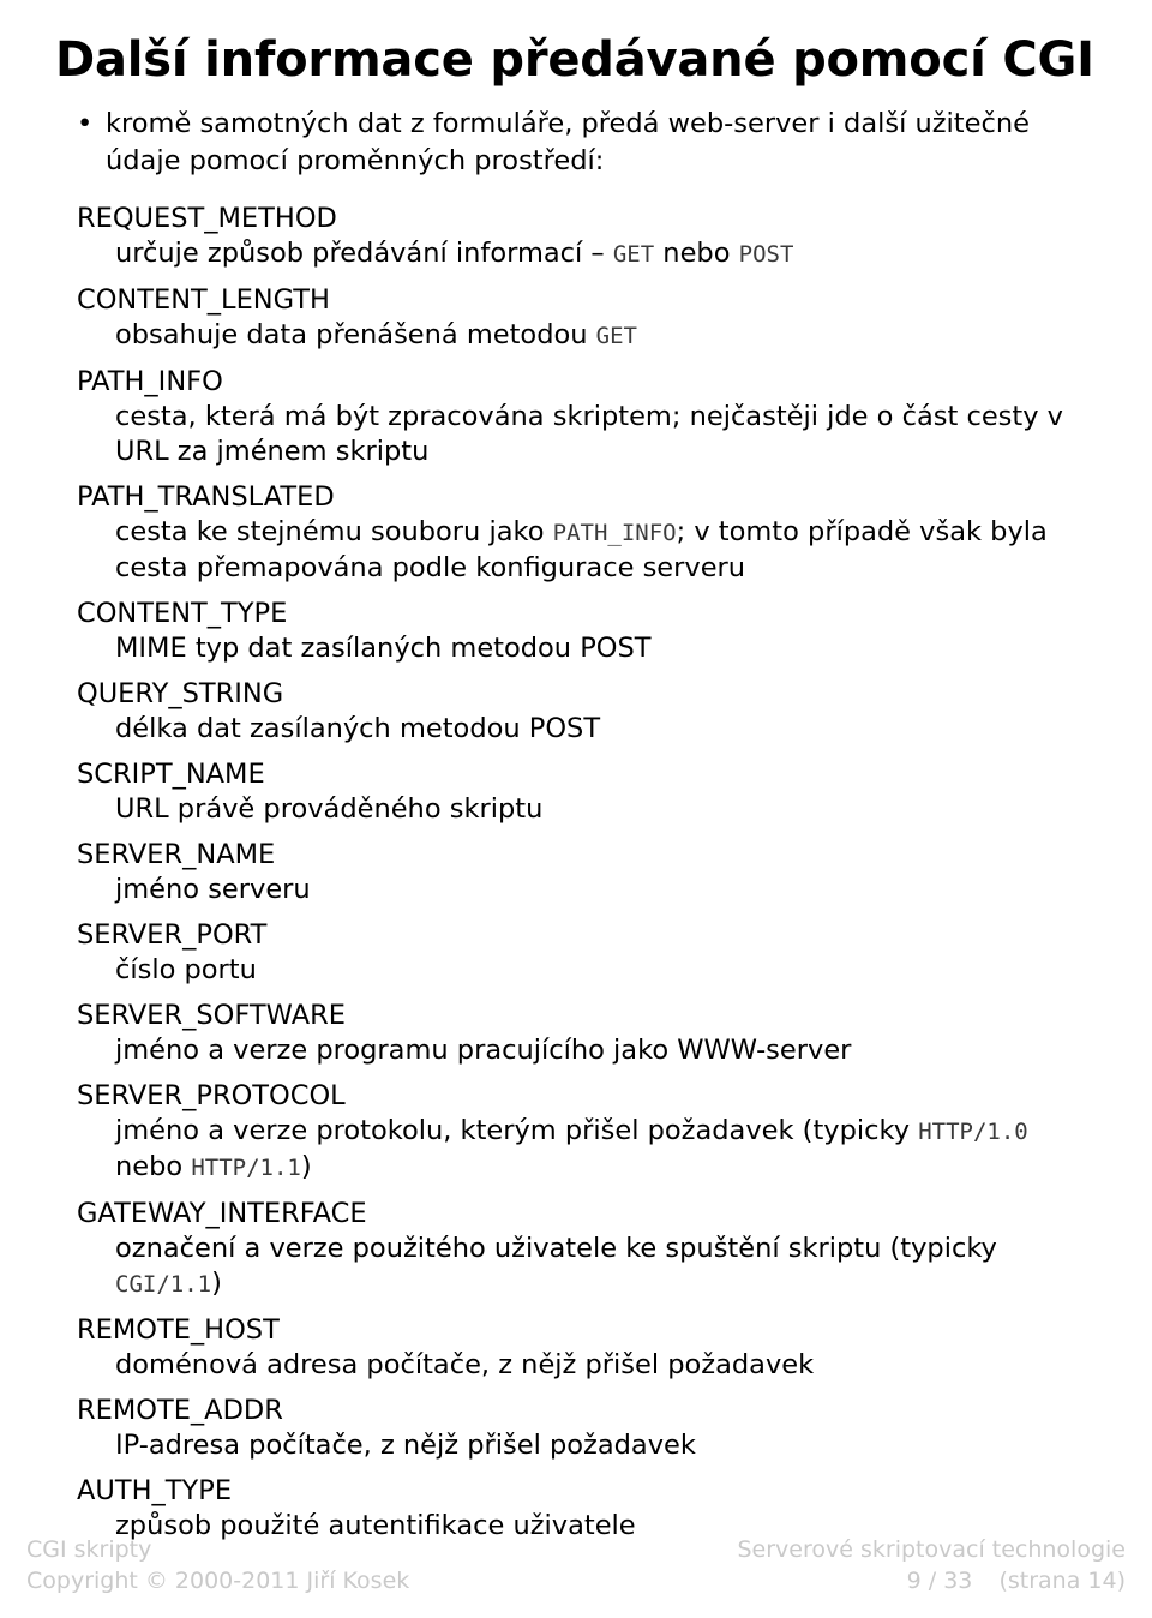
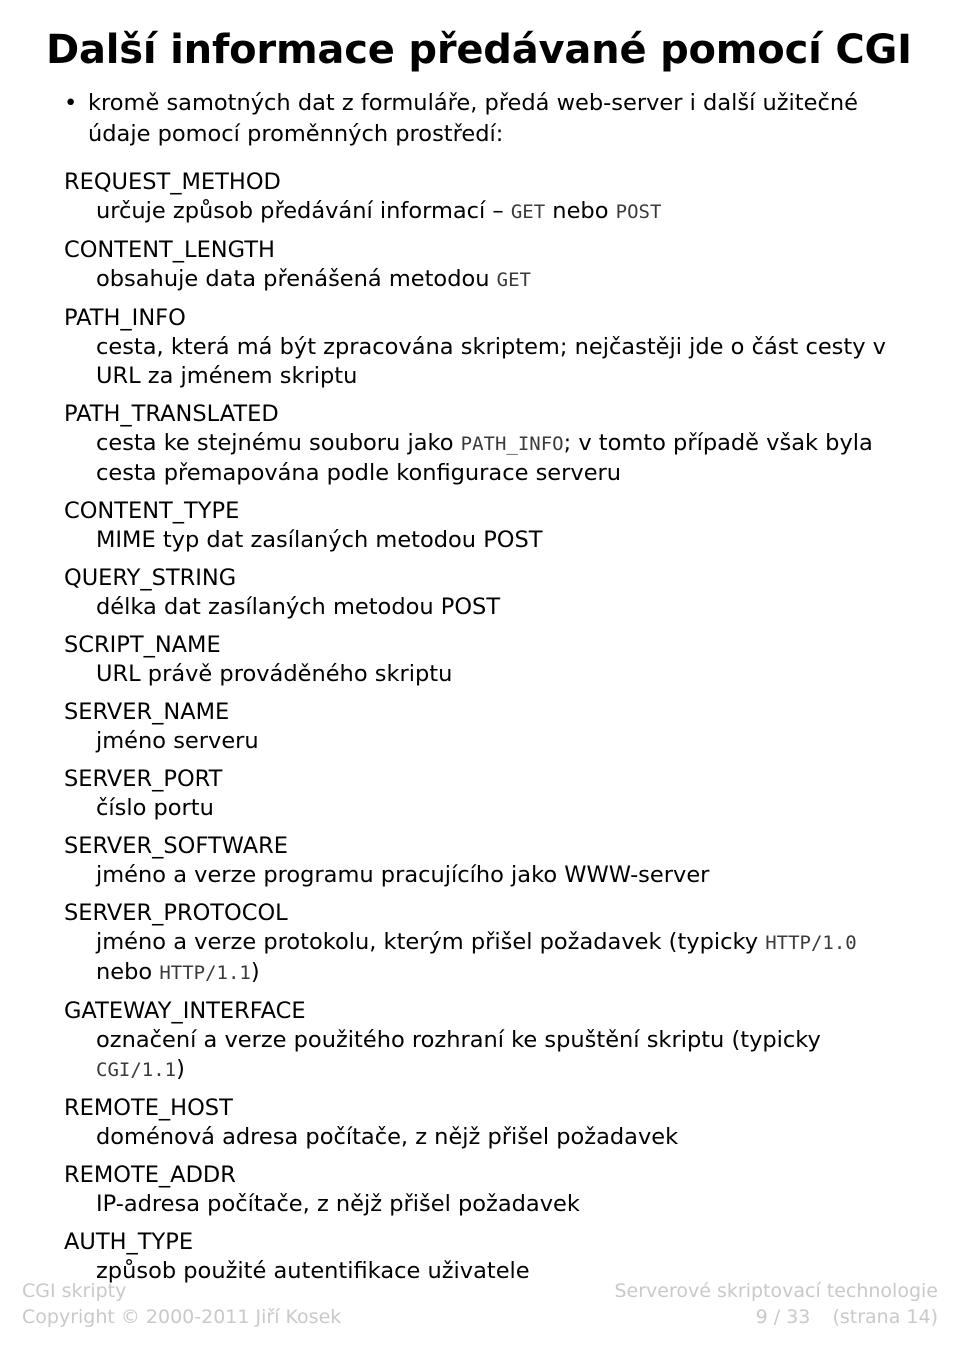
  Další informace předávané pomocí CGI
  •
  kromě samotných dat z formuláře, předá web-server i další užitečné údaje pomocí proměnných prostředí:
  REQUEST_METHOD
  určuje způsob předávání informací – GET nebo POST
  CONTENT_LENGTH
  obsahuje data přenášená metodou GET
  PATH_INFO
  cesta, která má být zpracována skriptem; nejčastěji jde o část cesty v URL za jménem skriptu
  PATH_TRANSLATED
  cesta ke stejnému souboru jako PATH_INFO; v tomto případě však byla cesta přemapována podle konfigurace serveru
  CONTENT_TYPE
  MIME typ dat zasílaných metodou POST
  QUERY_STRING
  délka dat zasílaných metodou POST
  SCRIPT_NAME
  URL právě prováděného skriptu
  SERVER_NAME
  jméno serveru
  SERVER_PORT
  číslo portu
  SERVER_SOFTWARE
  jméno a verze programu pracujícího jako WWW-server
  SERVER_PROTOCOL
  jméno a verze protokolu, kterým přišel požadavek (typicky HTTP/1.0 nebo HTTP/1.1)
  GATEWAY_INTERFACE
- označení a verze použitého uživatele ke spuštění skriptu (typicky CGI/1.1)
+ označení a verze použitého rozhraní ke spuštění skriptu (typicky CGI/1.1)
  REMOTE_HOST
  doménová adresa počítače, z nějž přišel požadavek
  REMOTE_ADDR
  IP-adresa počítače, z nějž přišel požadavek
  AUTH_TYPE
  způsob použité autentifikace uživatele
  CGI skripty
  Copyright © 2000-2011 Jiří Kosek
  Serverové skriptovací technologie
  9 / 33 (strana 14)
